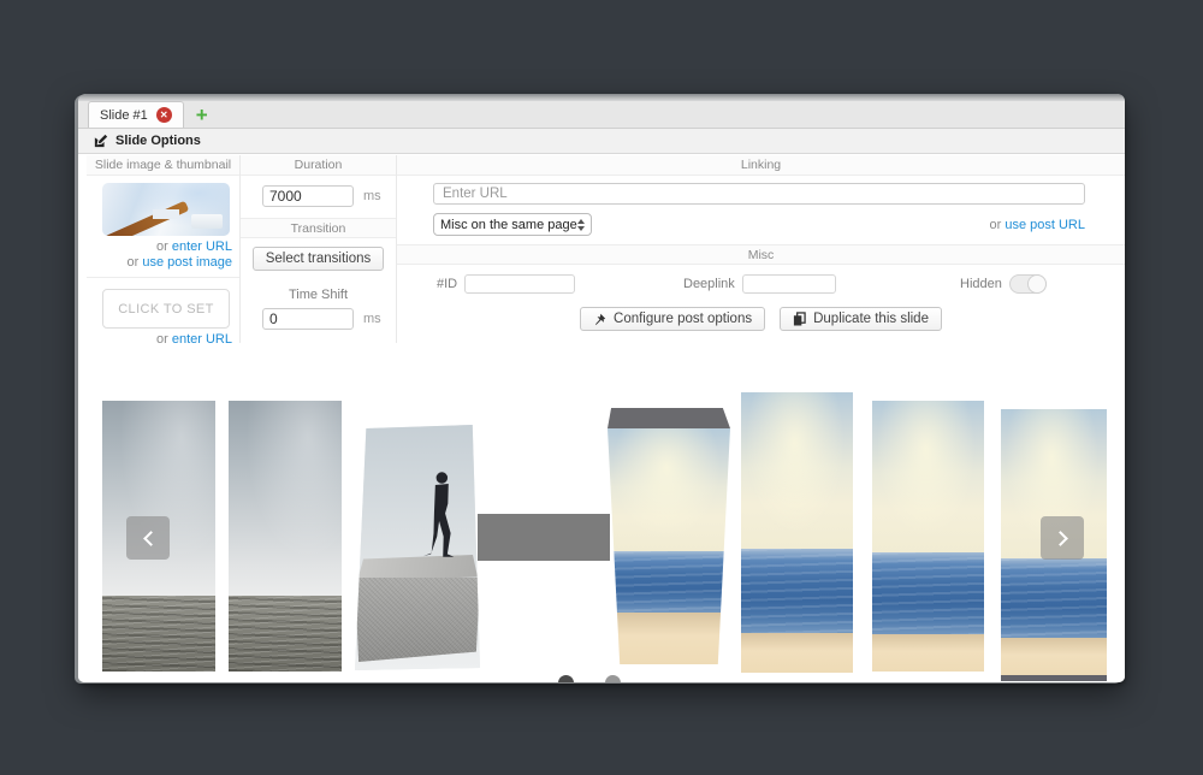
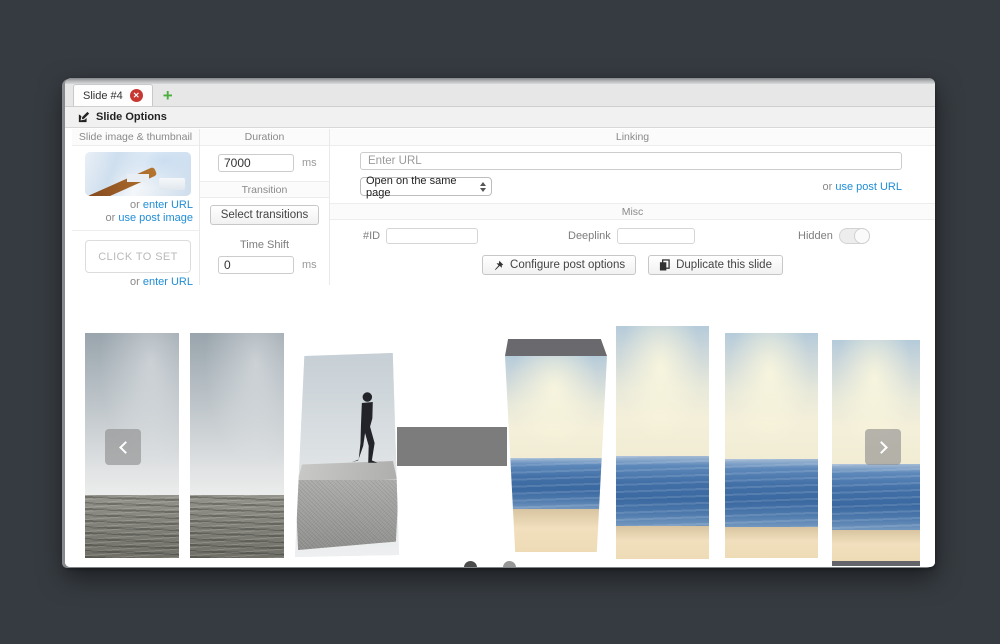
- Slide #1
+ Slide #4
  ✕
  +
  Slide Options
  Slide image & thumbnail
  or enter URL
  or use post image
  CLICK TO SET
  or enter URL
  Duration
  7000
  ms
  Transition
  Select transitions
  Time Shift
  0
  ms
  Linking
  Enter URL
- Misc on the same page
+ Open on the same page
  or use post URL
  Misc
  #ID
  Deeplink
  Hidden
  Configure post options
  Duplicate this slide
